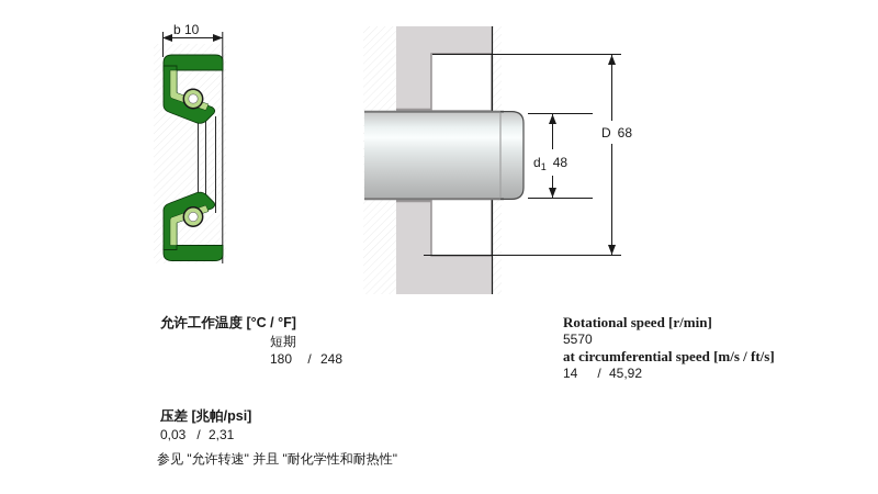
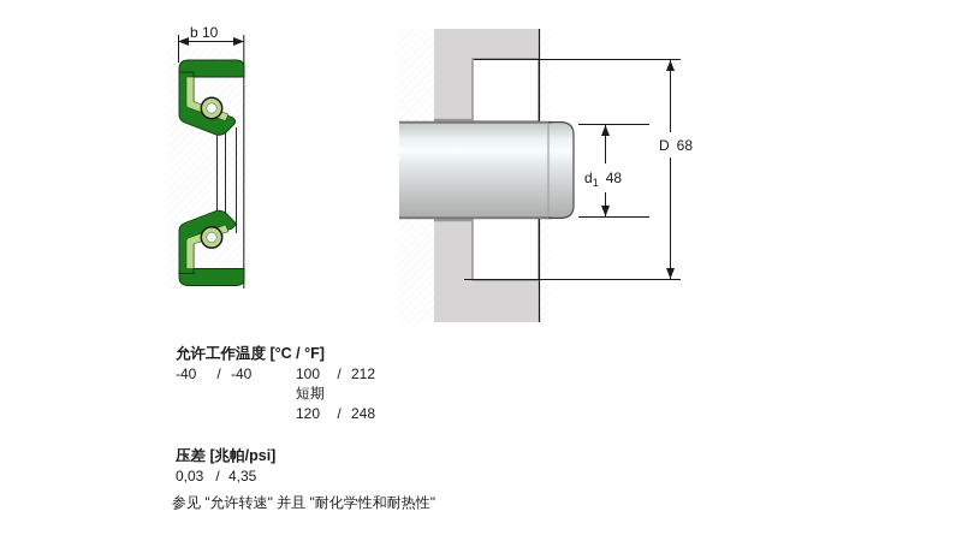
  b 10
  d1 48
  D 68
  允许工作温度 [°C / °F]
+ -40 / -40 100 / 212
  短期
- 180 / 248
+ 120 / 248
  压差 [兆帕/psi]
- 0,03 / 2,31
+ 0,03 / 4,35
  参见 "允许转速" 并且 "耐化学性和耐热性"
- Rotational speed [r/min]
- 5570
- at circumferential speed [m/s / ft/s]
- 14 / 45,92
